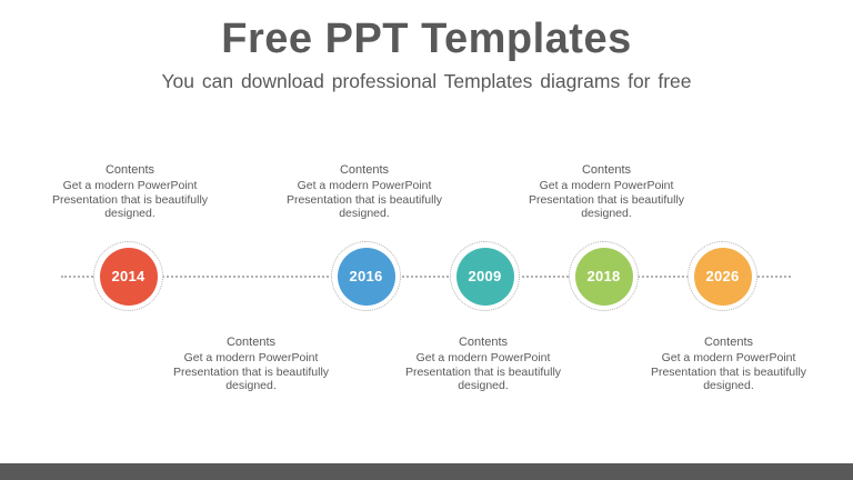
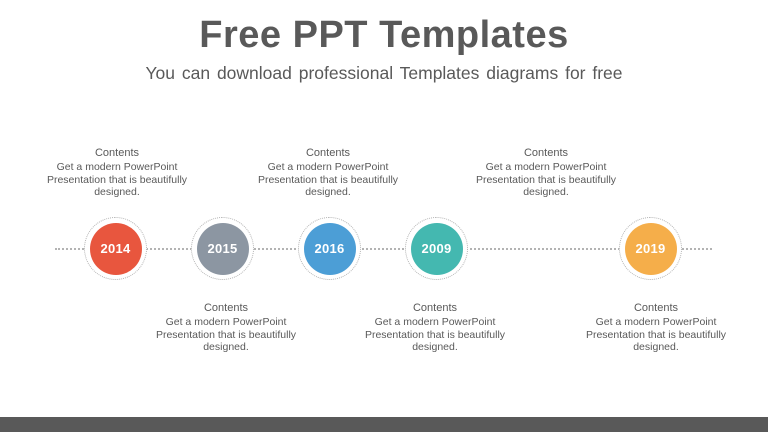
  Free PPT Templates
  You can download professional Templates diagrams for free
  2014
+ 2015
  2016
  2009
- 2018
- 2026
+ 2019
  Contents
  Get a modern PowerPoint Presentation that is beautifully designed.
  Contents
  Get a modern PowerPoint Presentation that is beautifully designed.
  Contents
  Get a modern PowerPoint Presentation that is beautifully designed.
  Contents
  Get a modern PowerPoint Presentation that is beautifully designed.
  Contents
  Get a modern PowerPoint Presentation that is beautifully designed.
  Contents
  Get a modern PowerPoint Presentation that is beautifully designed.
